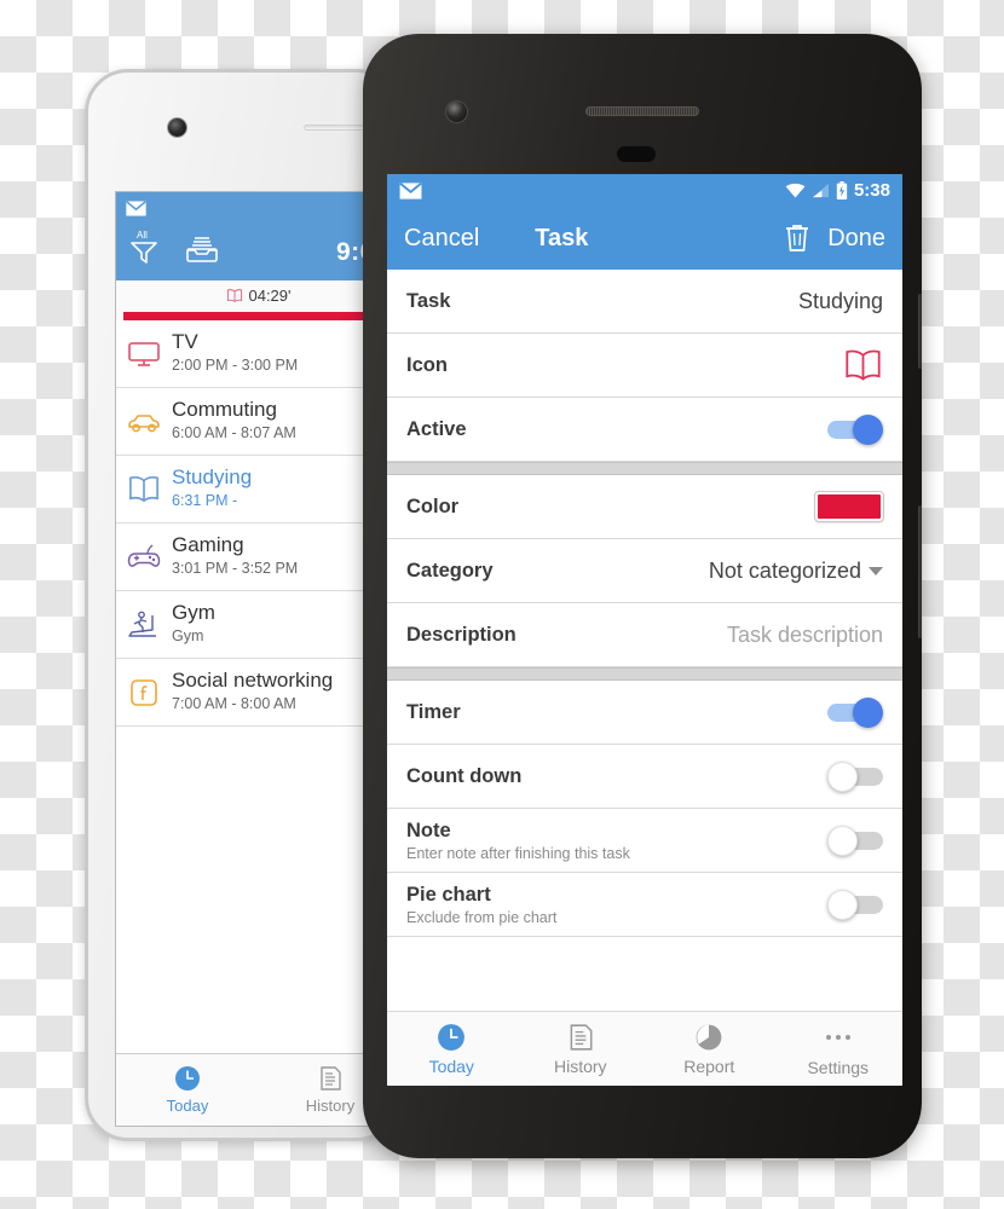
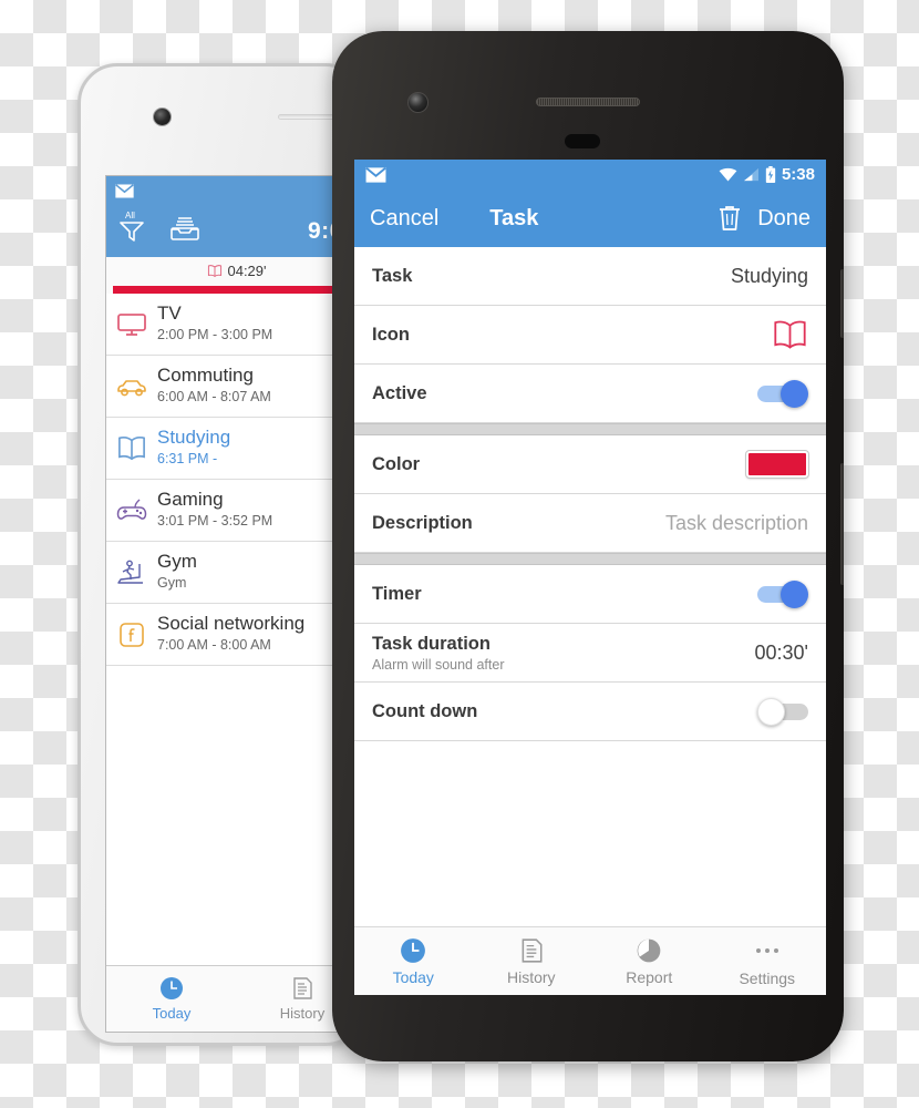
  All
  04:29'
  TV
  2:00 PM - 3:00 PM
  Commuting
  6:00 AM - 8:07 AM
  Studying
  6:31 PM -
  Gaming
  3:01 PM - 3:52 PM
  Gym
  Gym
  Social networking
  7:00 AM - 8:00 AM
  Today
  History
  5:38
  Cancel
  Task
  Done
  Task
  Studying
  Icon
  Active
  Color
- Category
- Not categorized
  Description
  Task description
  Timer
+ Task duration
+ Alarm will sound after
+ 00:30'
  Count down
- Note
- Enter note after finishing this task
- Pie chart
- Exclude from pie chart
  Today
  History
  Report
  Settings
